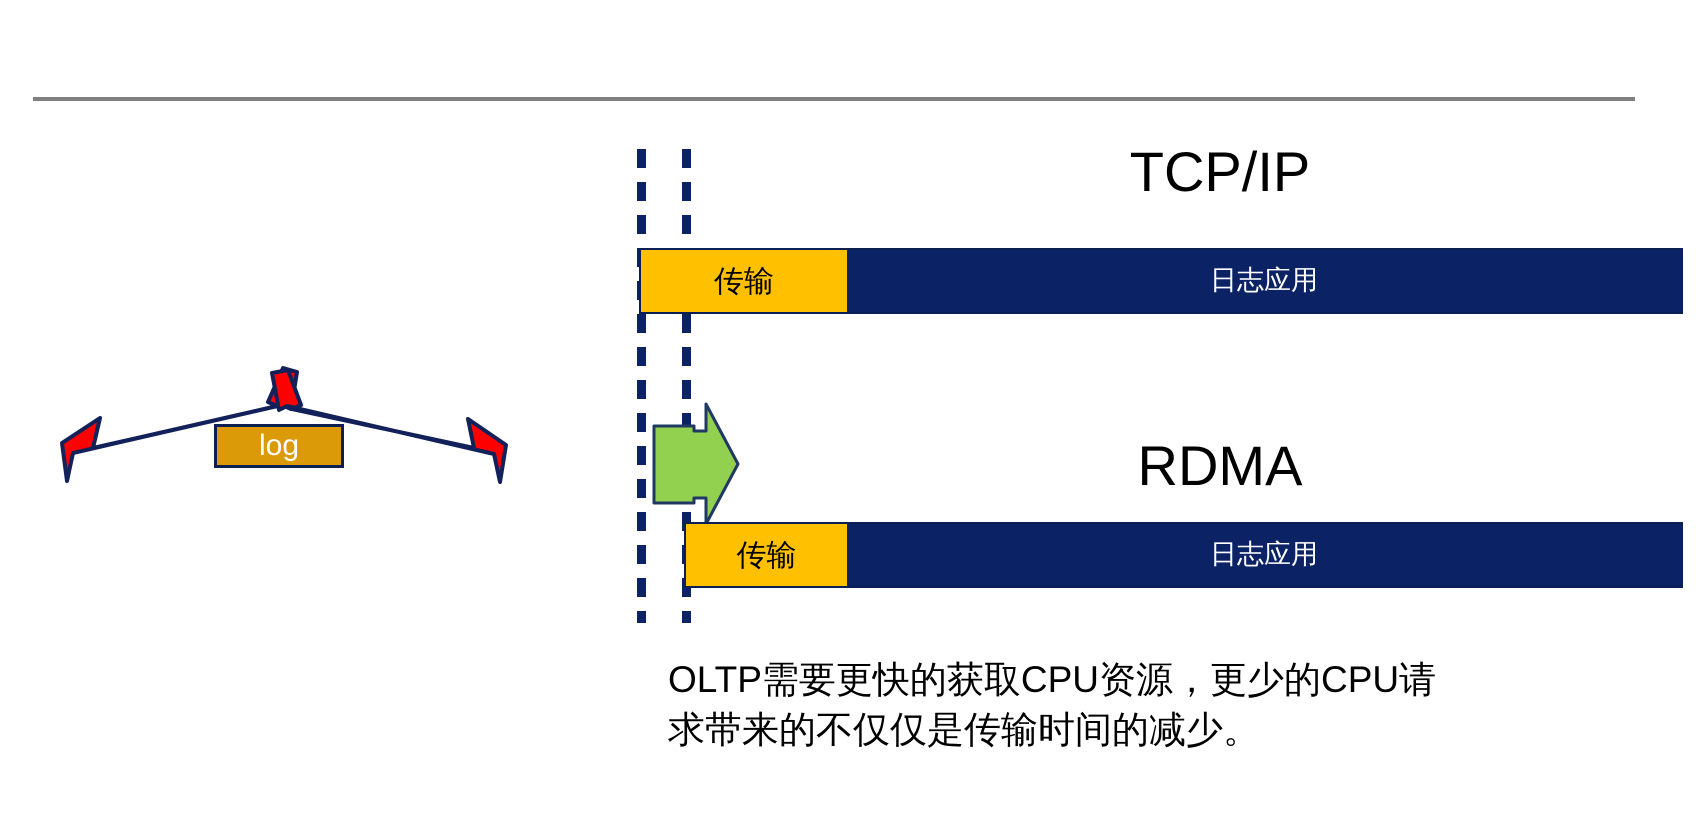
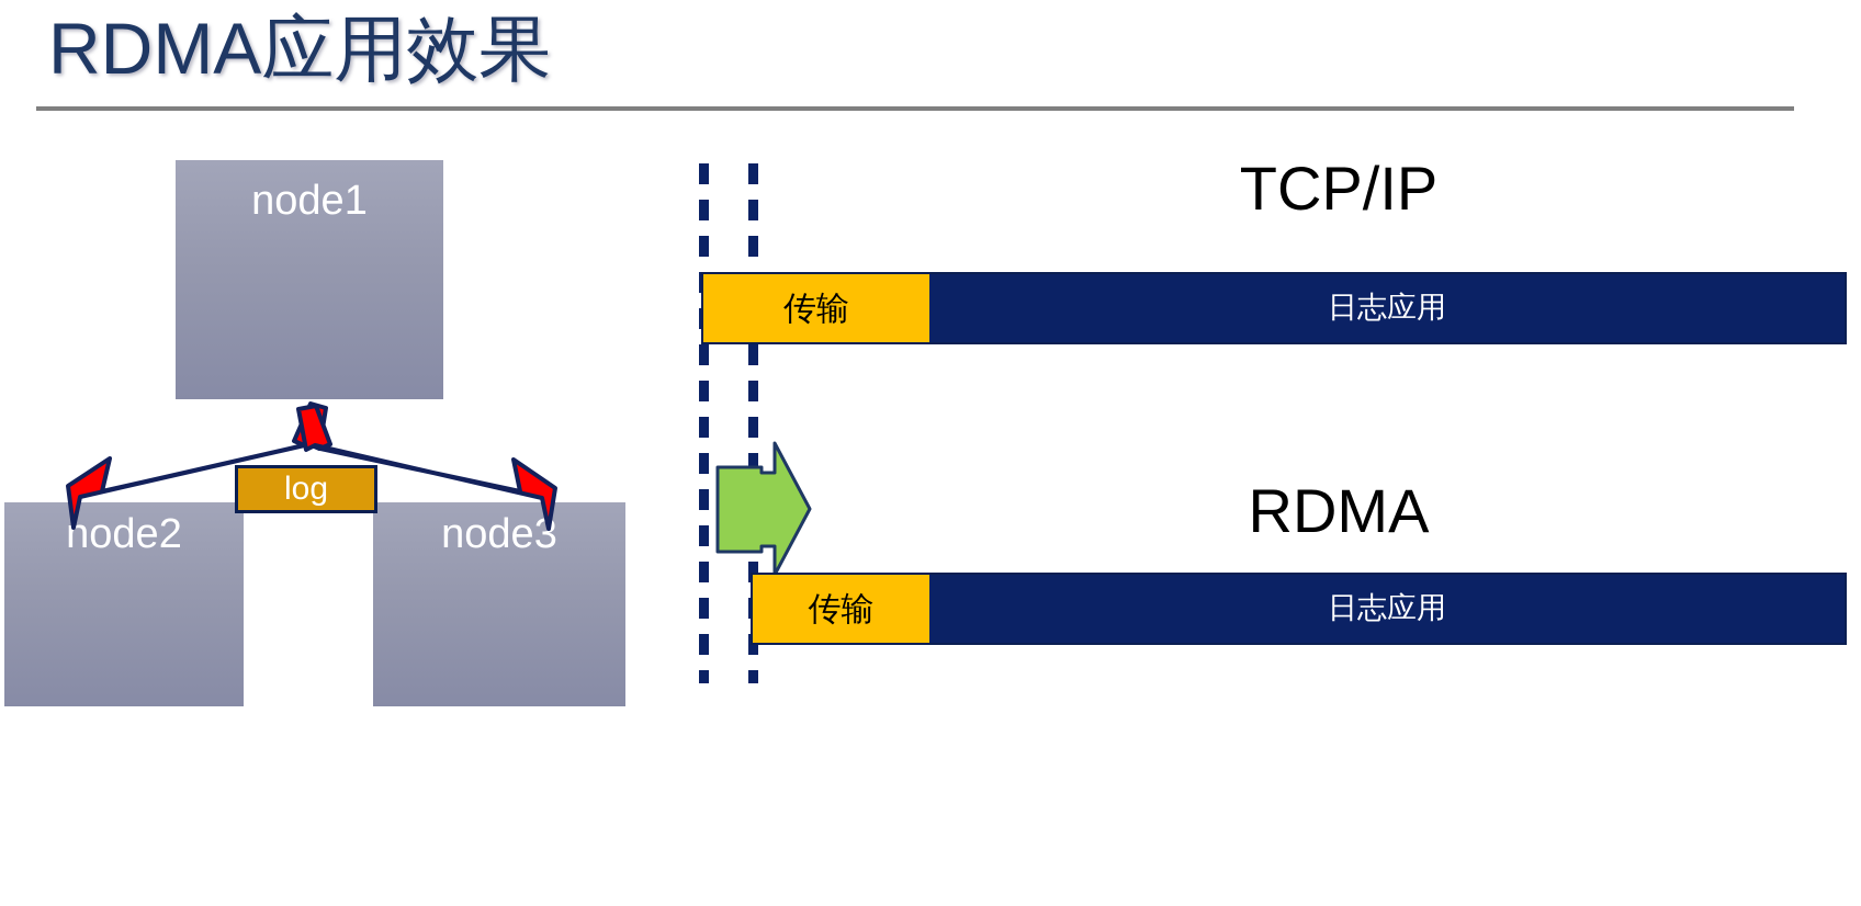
+ RDMA应用效果
+ node1
+ node2
+ node3
  log
  TCP/IP
  传输
  日志应用
  RDMA
  传输
  日志应用
- OLTP需要更快的获取CPU资源，更少的CPU请
- 求带来的不仅仅是传输时间的减少。
